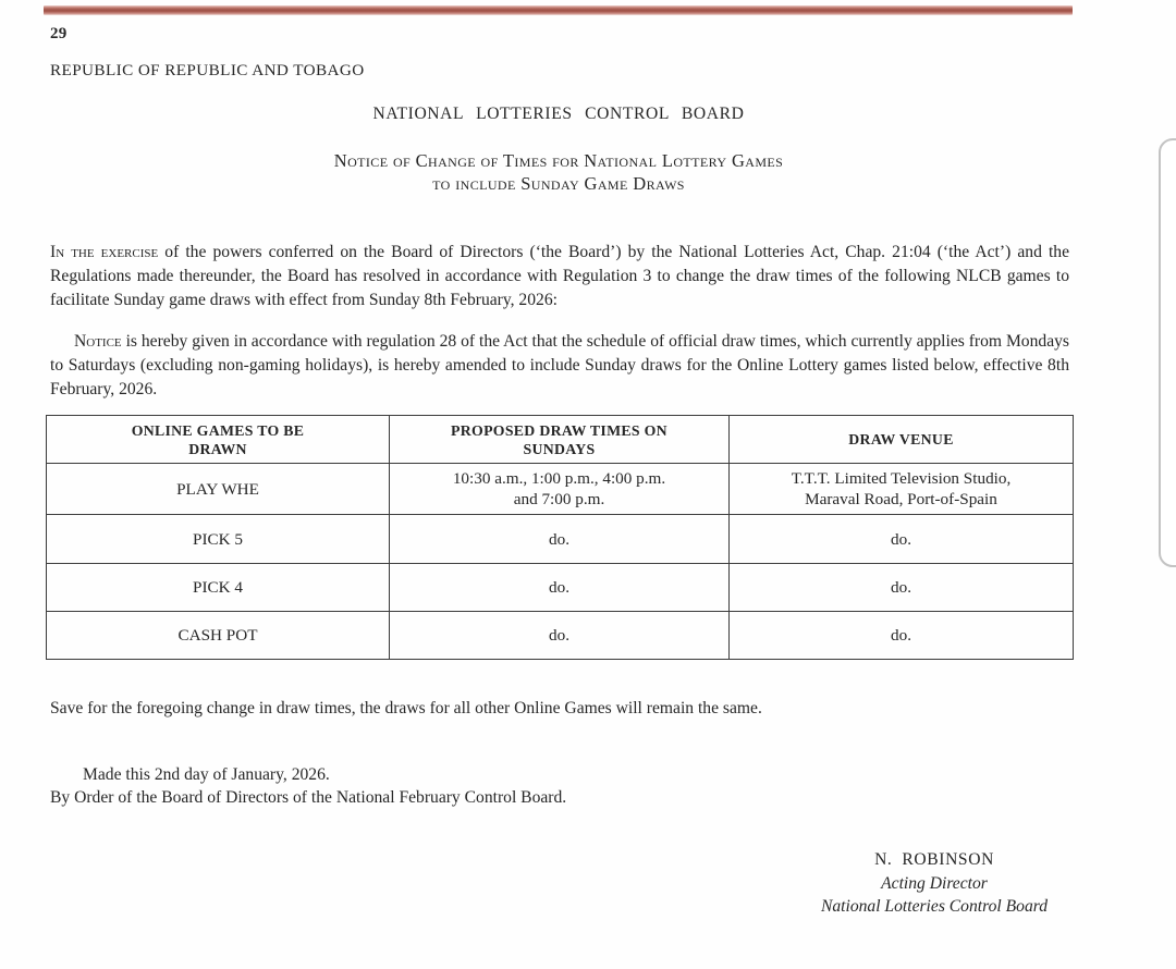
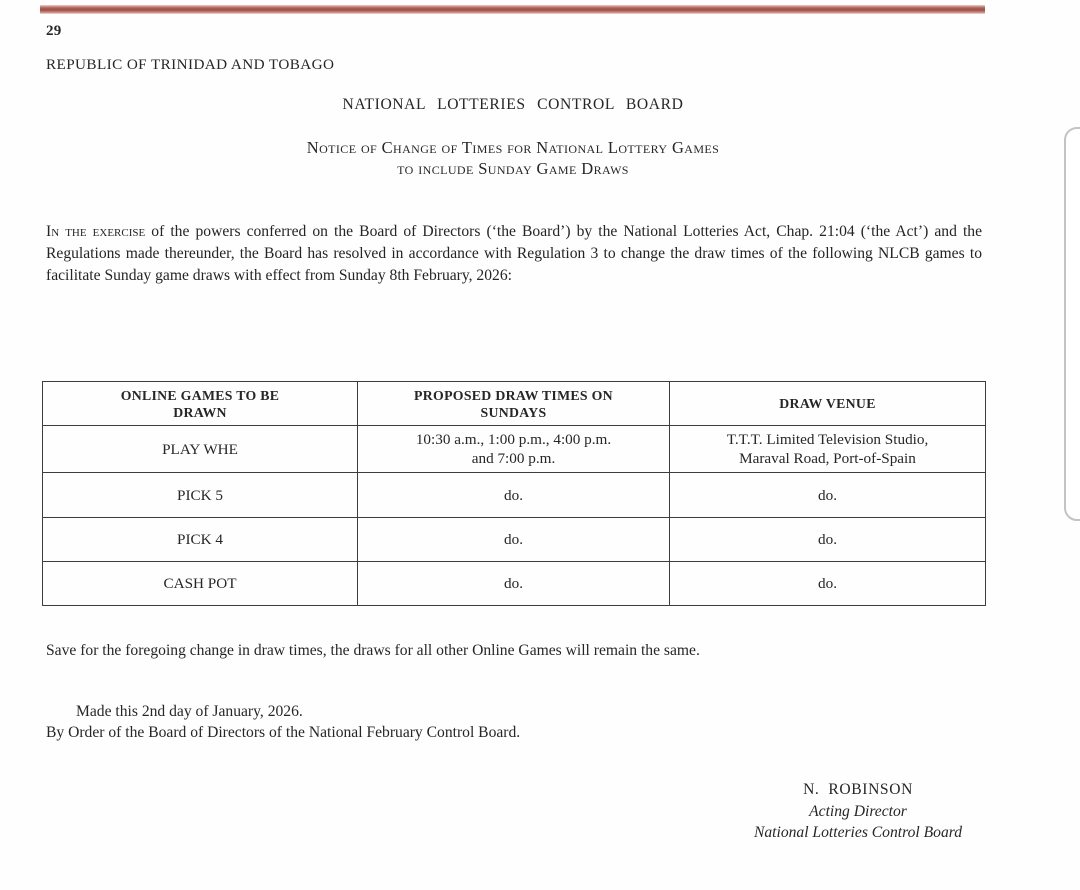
  29
- REPUBLIC OF REPUBLIC AND TOBAGO
+ REPUBLIC OF TRINIDAD AND TOBAGO
  NATIONAL LOTTERIES CONTROL BOARD
  Notice of Change of Times for National Lottery Games
  to include Sunday Game Draws
  In the exercise of the powers conferred on the Board of Directors (‘the Board’) by the National Lotteries Act, Chap. 21:04 (‘the Act’) and the Regulations made thereunder, the Board has resolved in accordance with Regulation 3 to change the draw times of the following NLCB games to facilitate Sunday game draws with effect from Sunday 8th February, 2026:
- Notice is hereby given in accordance with regulation 28 of the Act that the schedule of official draw times, which currently applies from Mondays to Saturdays (excluding non-gaming holidays), is hereby amended to include Sunday draws for the Online Lottery games listed below, effective 8th February, 2026.
  ONLINE GAMES TO BE DRAWN	PROPOSED DRAW TIMES ON SUNDAYS	DRAW VENUE
  PLAY WHE	10:30 a.m., 1:00 p.m., 4:00 p.m. and 7:00 p.m.	T.T.T. Limited Television Studio, Maraval Road, Port-of-Spain
  PICK 5	do.	do.
  PICK 4	do.	do.
  CASH POT	do.	do.
  Save for the foregoing change in draw times, the draws for all other Online Games will remain the same.
  Made this 2nd day of January, 2026.
  By Order of the Board of Directors of the National February Control Board.
  N. ROBINSON
  Acting Director
  National Lotteries Control Board
